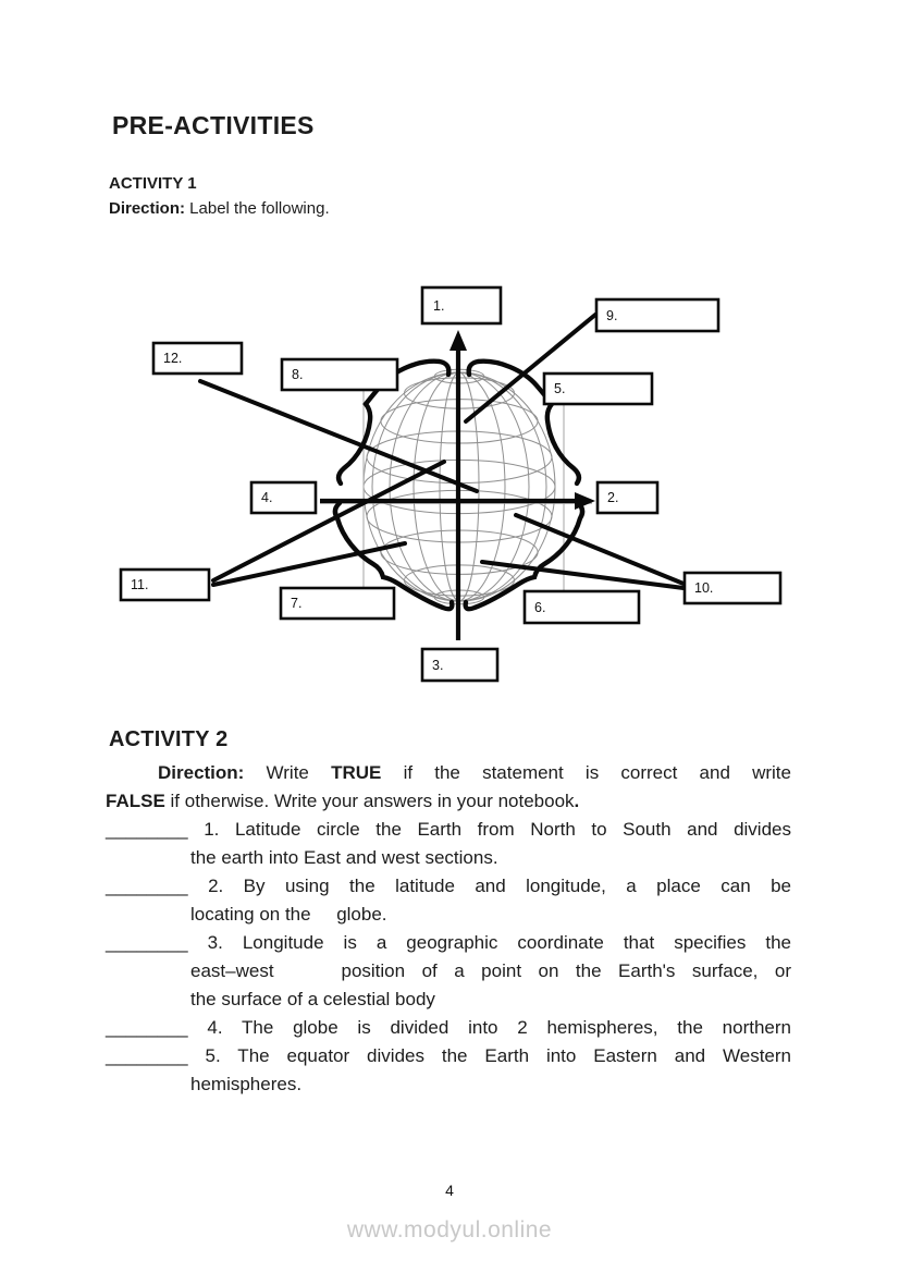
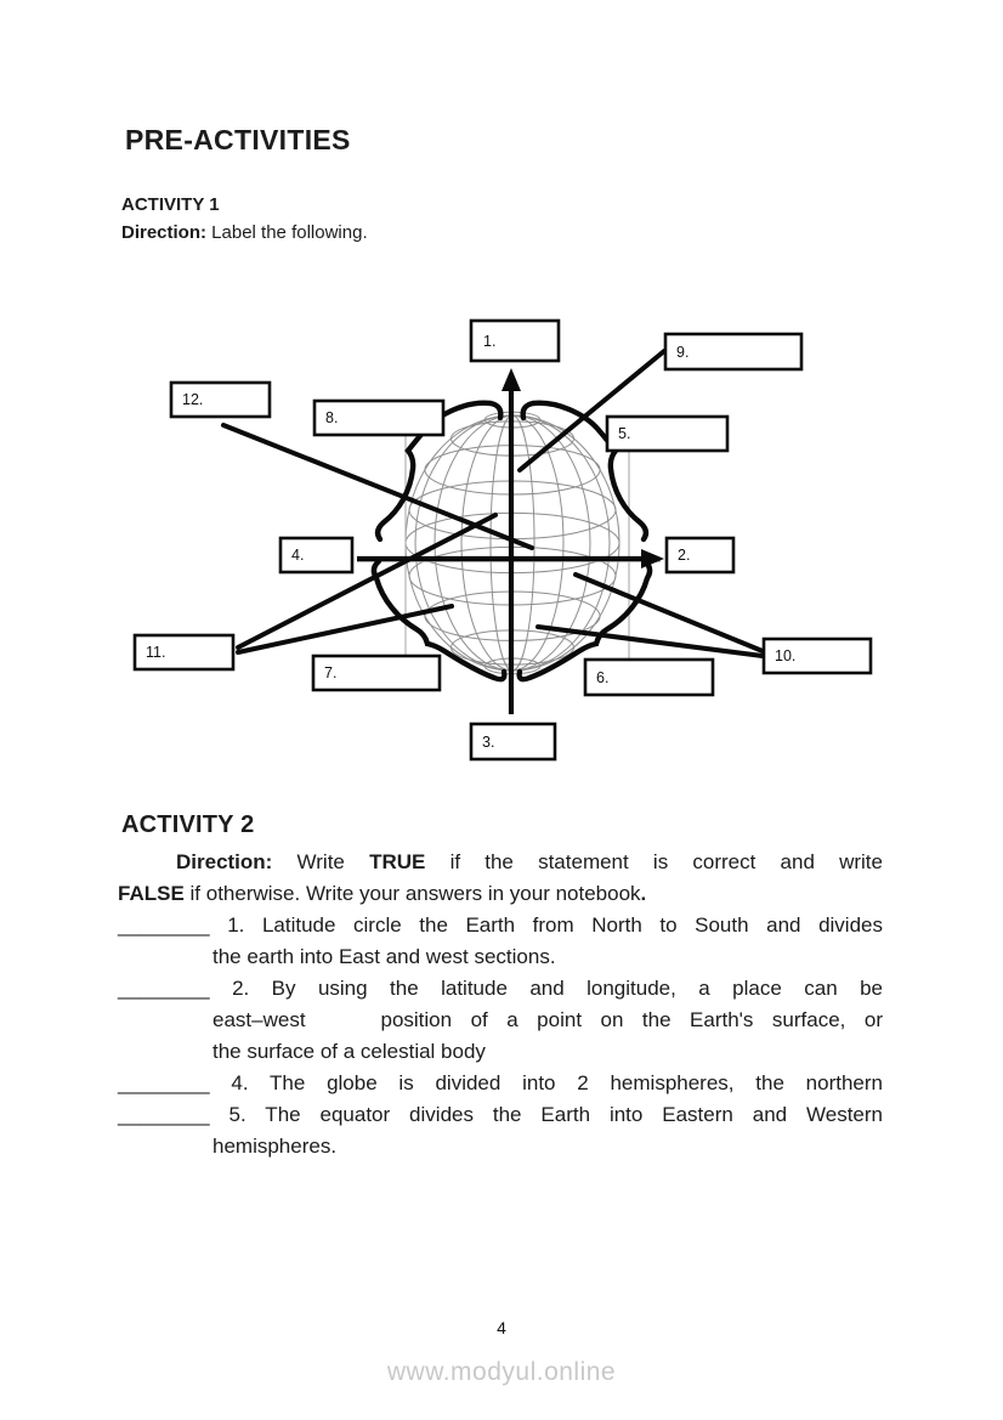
  PRE-ACTIVITIES
  ACTIVITY 1
  Direction: Label the following.
  1.
  2.
  3.
  4.
  5.
  6.
  7.
  8.
  9.
  10.
  11.
  12.
  ACTIVITY 2
  Direction: Write TRUE if the statement is correct and write
  FALSE if otherwise. Write your answers in your notebook.
  ________ 1. Latitude circle the Earth from North to South and divides
  the earth into East and west sections.
  ________ 2. By using the latitude and longitude, a place can be
- locating on the globe.
- ________ 3. Longitude is a geographic coordinate that specifies the
  east–west position of a point on the Earth's surface, or
  the surface of a celestial body
  ________ 4. The globe is divided into 2 hemispheres, the northern
  ________ 5. The equator divides the Earth into Eastern and Western
  hemispheres.
  4
  www.modyul.online
